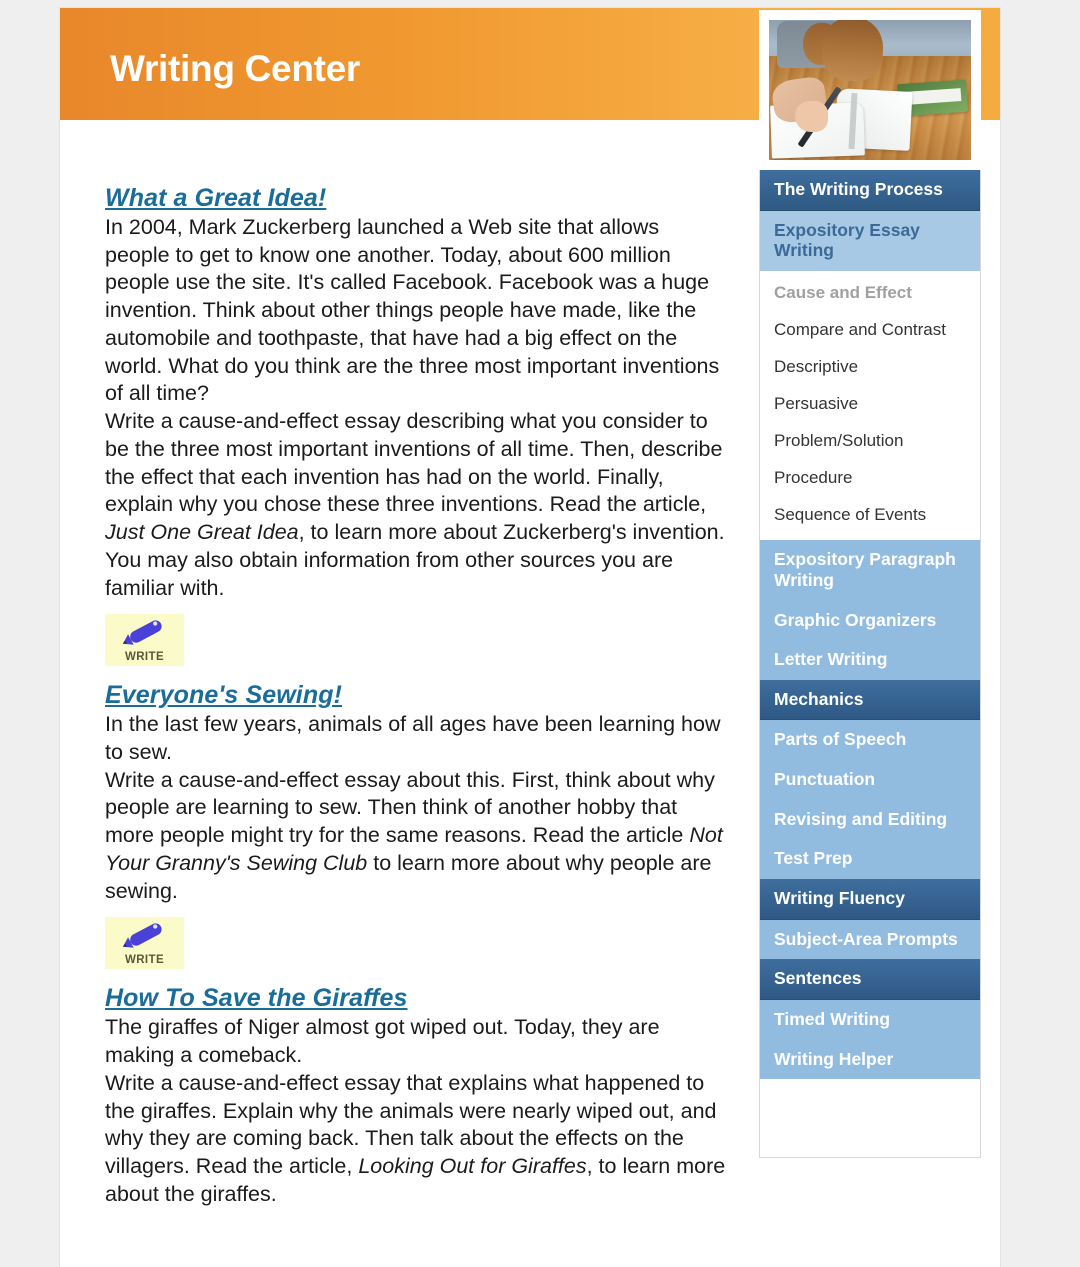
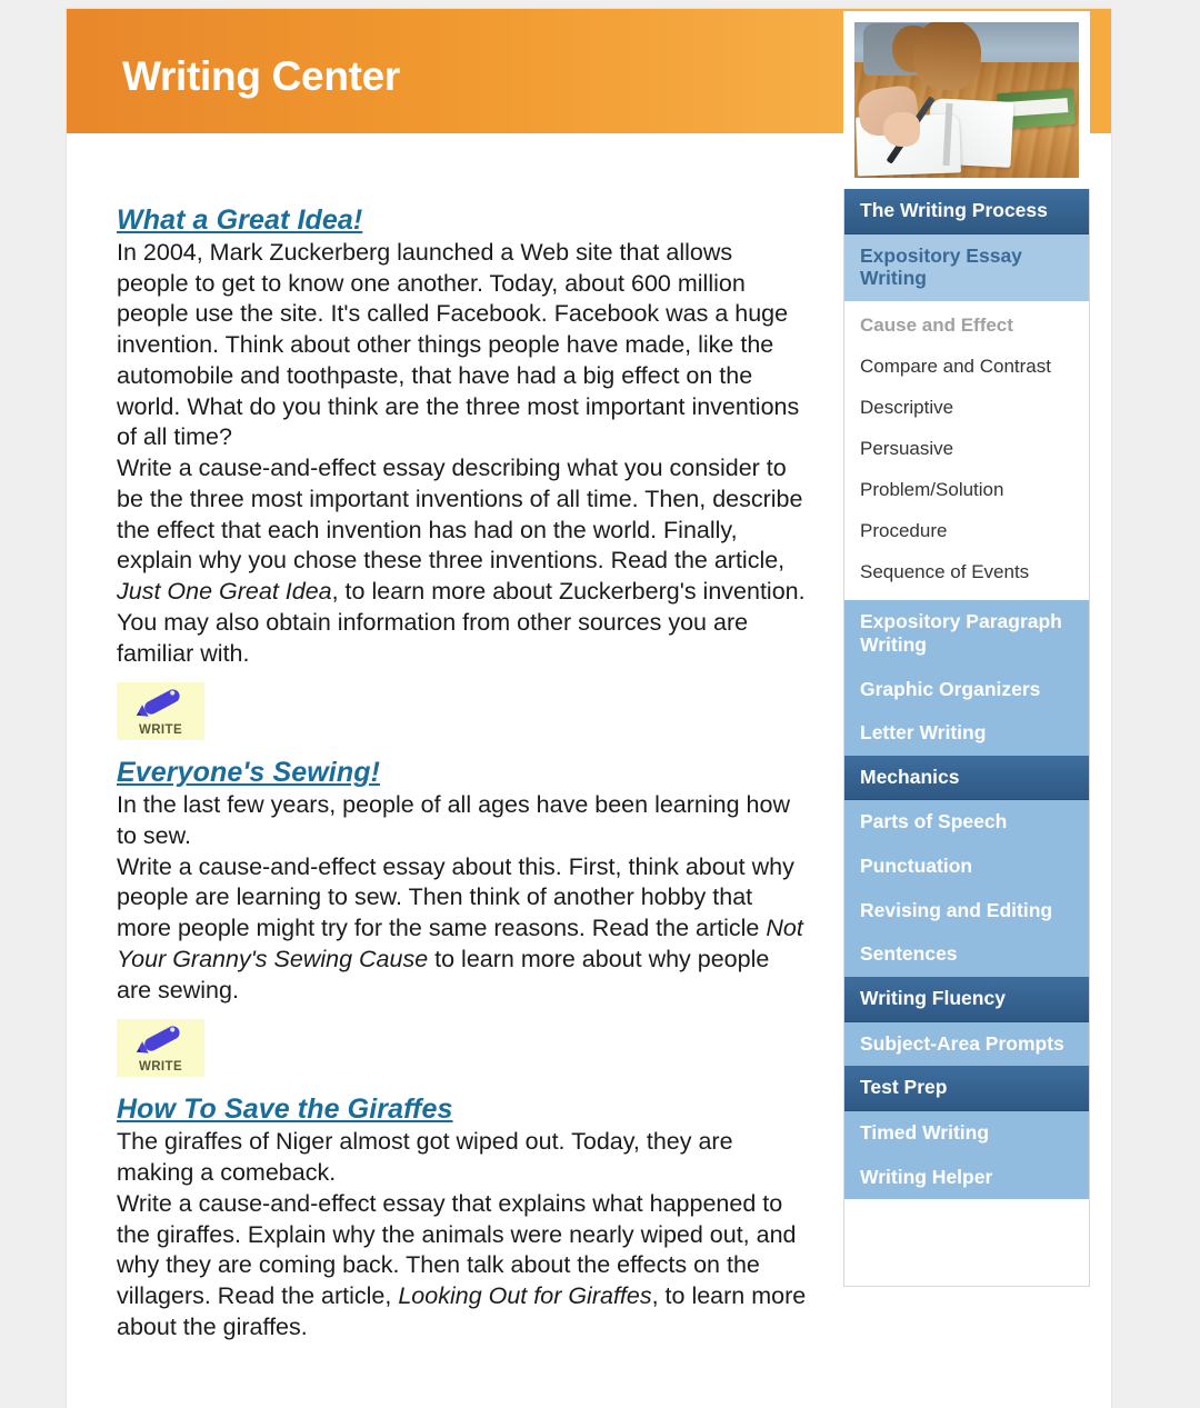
  Writing Center
  The Writing Process
  Expository Essay Writing
  Cause and Effect
  Compare and Contrast
  Descriptive
  Persuasive
  Problem/Solution
  Procedure
  Sequence of Events
  Expository Paragraph Writing
  Graphic Organizers
  Letter Writing
  Mechanics
  Parts of Speech
  Punctuation
  Revising and Editing
- Test Prep
+ Sentences
  Writing Fluency
  Subject-Area Prompts
- Sentences
+ Test Prep
  Timed Writing
  Writing Helper
  What a Great Idea!
  In 2004, Mark Zuckerberg launched a Web site that allows people to get to know one another. Today, about 600 million people use the site. It's called Facebook. Facebook was a huge invention. Think about other things people have made, like the automobile and toothpaste, that have had a big effect on the world. What do you think are the three most important inventions of all time?
  Write a cause-and-effect essay describing what you consider to be the three most important inventions of all time. Then, describe the effect that each invention has had on the world. Finally, explain why you chose these three inventions. Read the article, Just One Great Idea, to learn more about Zuckerberg's invention. You may also obtain information from other sources you are familiar with.
  WRITE
  Everyone's Sewing!
- In the last few years, animals of all ages have been learning how to sew.
+ In the last few years, people of all ages have been learning how to sew.
- Write a cause-and-effect essay about this. First, think about why people are learning to sew. Then think of another hobby that more people might try for the same reasons. Read the article Not Your Granny's Sewing Club to learn more about why people are sewing.
+ Write a cause-and-effect essay about this. First, think about why people are learning to sew. Then think of another hobby that more people might try for the same reasons. Read the article Not Your Granny's Sewing Cause to learn more about why people are sewing.
  WRITE
  How To Save the Giraffes
  The giraffes of Niger almost got wiped out. Today, they are making a comeback.
  Write a cause-and-effect essay that explains what happened to the giraffes. Explain why the animals were nearly wiped out, and why they are coming back. Then talk about the effects on the villagers. Read the article, Looking Out for Giraffes, to learn more about the giraffes.
